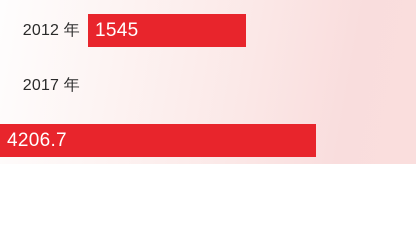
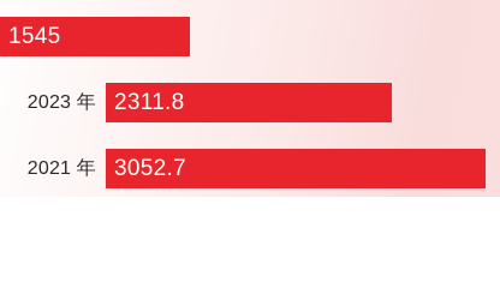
- 2012 年
  1545
- 2017 年
+ 2023 年
+ 2311.8
+ 2021 年
- 4206.7
+ 3052.7
